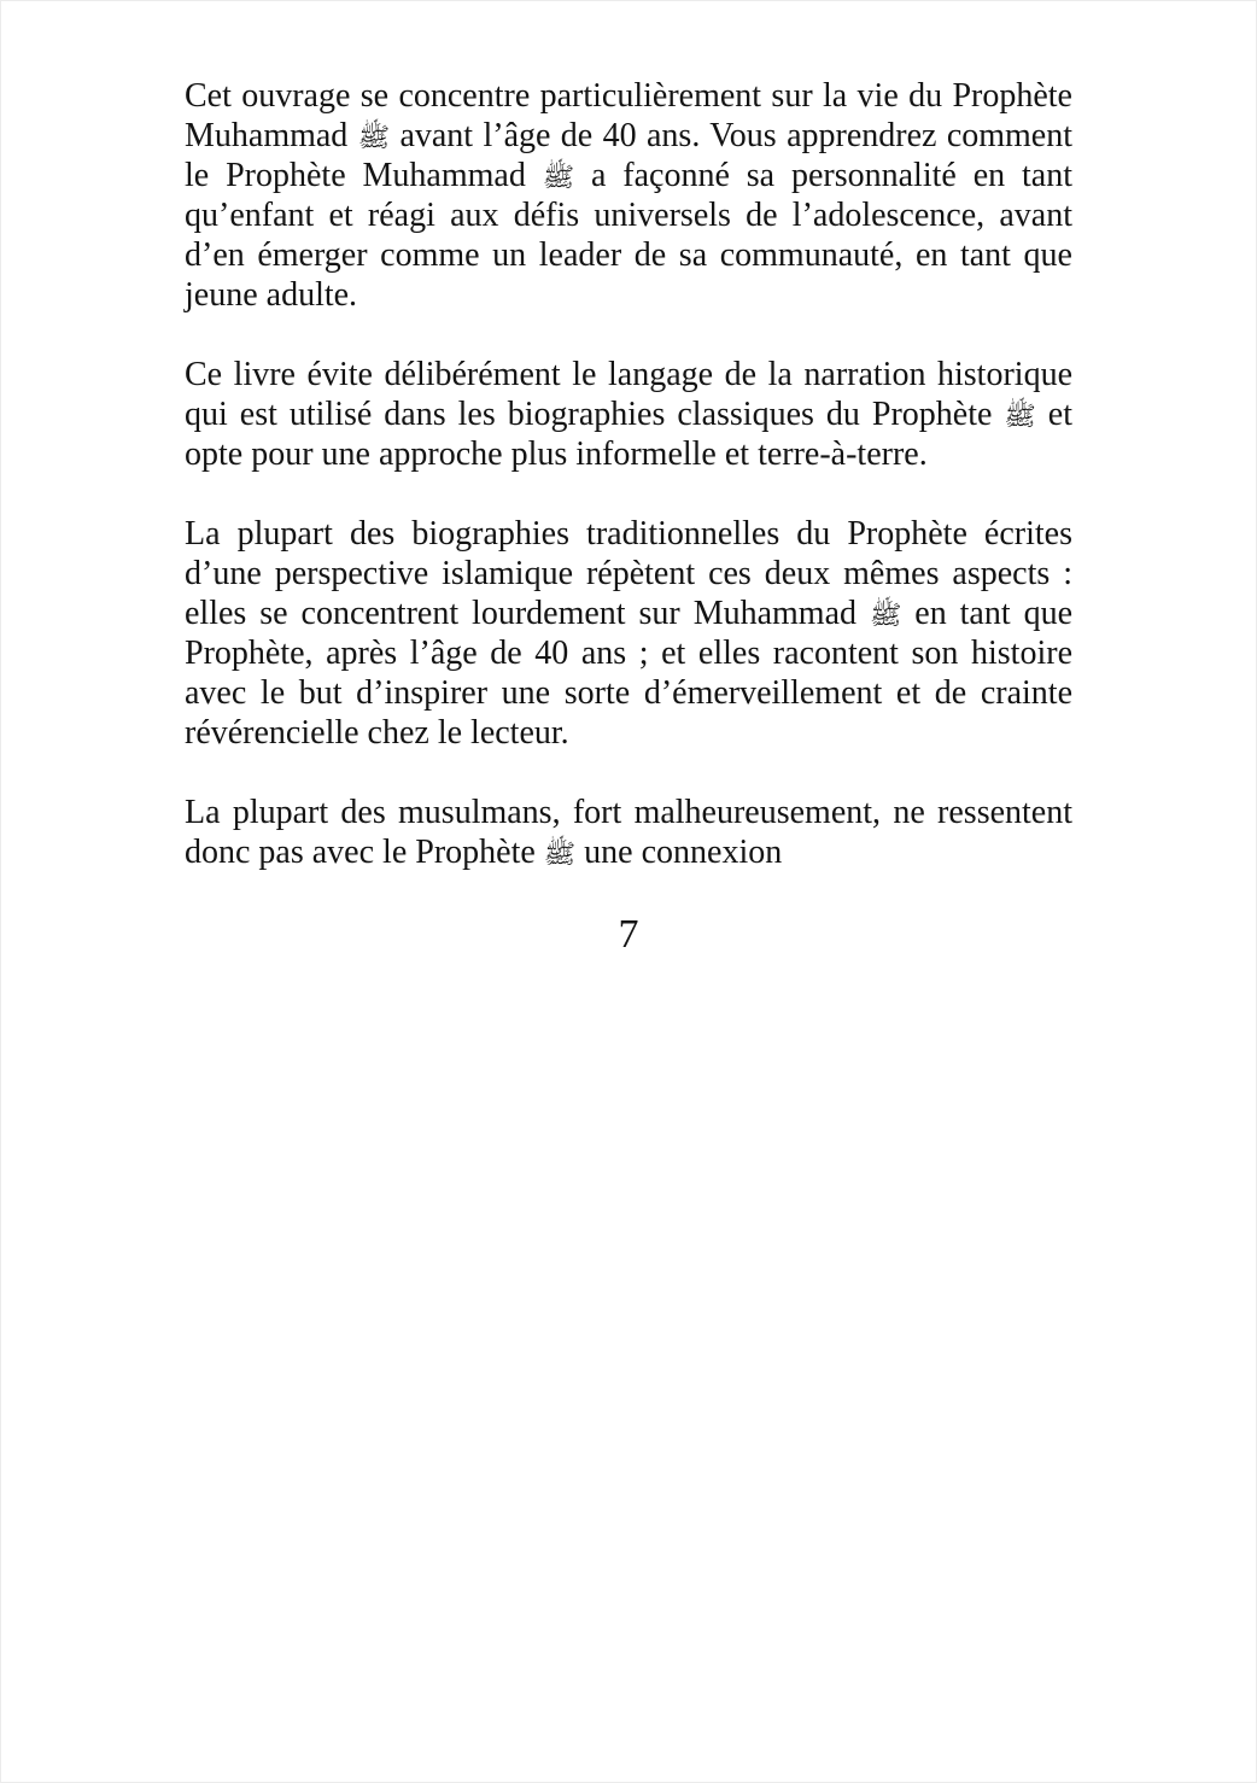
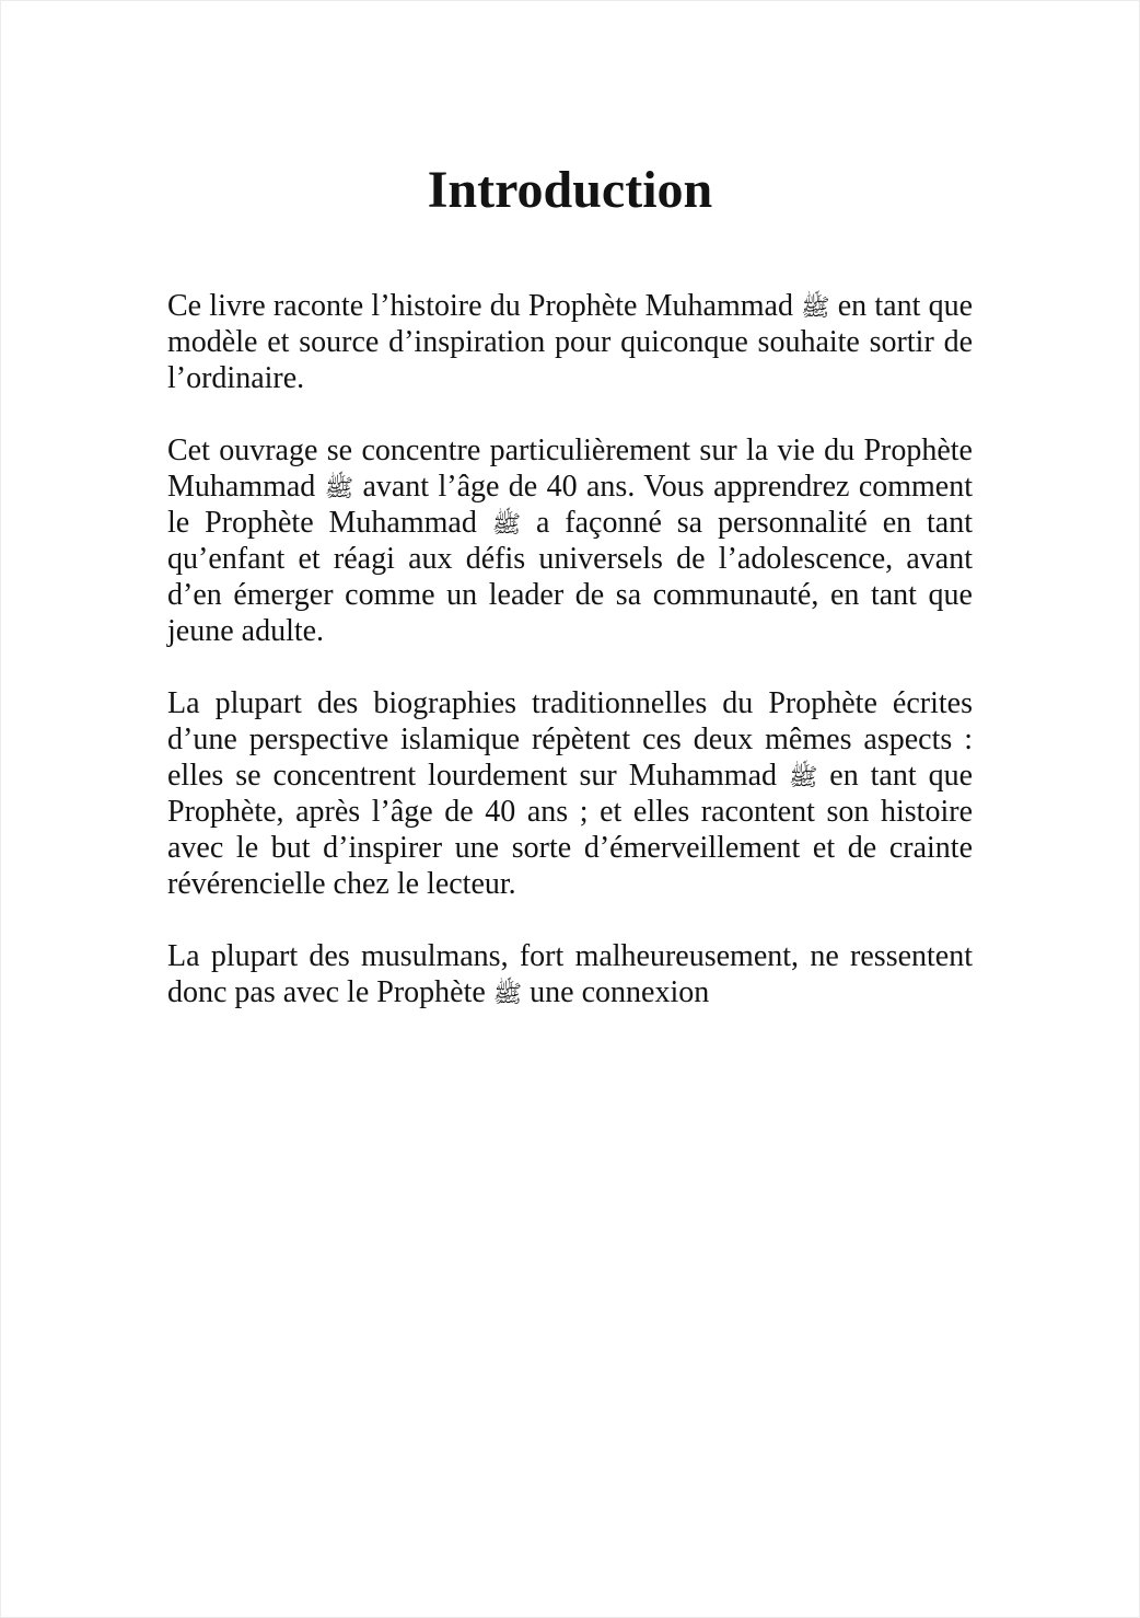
+ Introduction
+ Ce livre raconte l’histoire du Prophète Muhammad ﷺ en tant que modèle et source d’inspiration pour quiconque souhaite sortir de l’ordinaire.
  Cet ouvrage se concentre particulièrement sur la vie du Prophète Muhammad ﷺ avant l’âge de 40 ans. Vous apprendrez comment le Prophète Muhammad ﷺ a façonné sa personnalité en tant qu’enfant et réagi aux défis universels de l’adolescence, avant d’en émerger comme un leader de sa communauté, en tant que jeune adulte.
- Ce livre évite délibérément le langage de la narration historique qui est utilisé dans les biographies classiques du Prophète ﷺ et opte pour une approche plus informelle et terre-à-terre.
  La plupart des biographies traditionnelles du Prophète écrites d’une perspective islamique répètent ces deux mêmes aspects : elles se concentrent lourdement sur Muhammad ﷺ en tant que Prophète, après l’âge de 40 ans ; et elles racontent son histoire avec le but d’inspirer une sorte d’émerveillement et de crainte révérencielle chez le lecteur.
  La plupart des musulmans, fort malheureusement, ne ressentent donc pas avec le Prophète ﷺ une connexion
- 7
